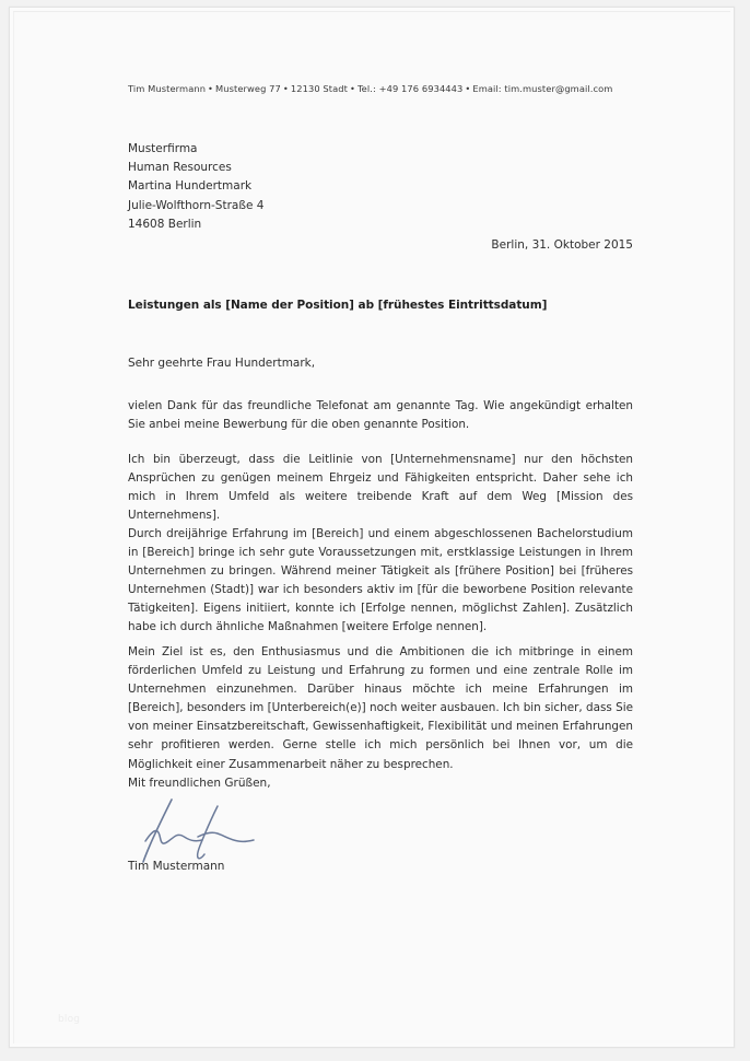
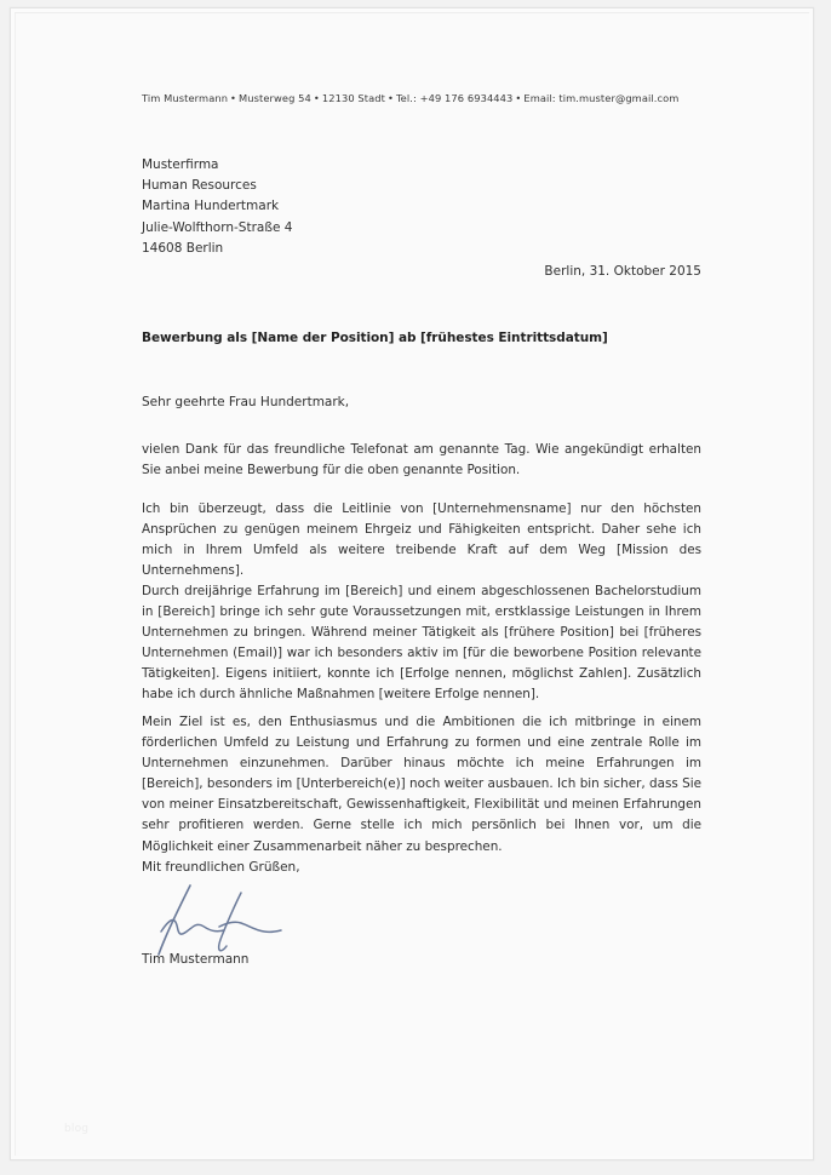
- Tim Mustermann • Musterweg 77 • 12130 Stadt • Tel.: +49 176 6934443 • Email: tim.muster@gmail.com
+ Tim Mustermann • Musterweg 54 • 12130 Stadt • Tel.: +49 176 6934443 • Email: tim.muster@gmail.com
  Musterfirma
  Human Resources
  Martina Hundertmark
  Julie-Wolfthorn-Straße 4
  14608 Berlin
  Berlin, 31. Oktober 2015
- Leistungen als [Name der Position] ab [frühestes Eintrittsdatum]
+ Bewerbung als [Name der Position] ab [frühestes Eintrittsdatum]
  Sehr geehrte Frau Hundertmark,
  vielen Dank für das freundliche Telefonat am genannte Tag. Wie angekündigt erhalten Sie anbei meine Bewerbung für die oben genannte Position.
  Ich bin überzeugt, dass die Leitlinie von [Unternehmensname] nur den höchsten Ansprüchen zu genügen meinem Ehrgeiz und Fähigkeiten entspricht. Daher sehe ich mich in Ihrem Umfeld als weitere treibende Kraft auf dem Weg [Mission des Unternehmens].
- Durch dreijährige Erfahrung im [Bereich] und einem abgeschlossenen Bachelorstudium in [Bereich] bringe ich sehr gute Voraussetzungen mit, erstklassige Leistungen in Ihrem Unternehmen zu bringen. Während meiner Tätigkeit als [frühere Position] bei [früheres Unternehmen (Stadt)] war ich besonders aktiv im [für die beworbene Position relevante Tätigkeiten]. Eigens initiiert, konnte ich [Erfolge nennen, möglichst Zahlen]. Zusätzlich habe ich durch ähnliche Maßnahmen [weitere Erfolge nennen].
+ Durch dreijährige Erfahrung im [Bereich] und einem abgeschlossenen Bachelorstudium in [Bereich] bringe ich sehr gute Voraussetzungen mit, erstklassige Leistungen in Ihrem Unternehmen zu bringen. Während meiner Tätigkeit als [frühere Position] bei [früheres Unternehmen (Email)] war ich besonders aktiv im [für die beworbene Position relevante Tätigkeiten]. Eigens initiiert, konnte ich [Erfolge nennen, möglichst Zahlen]. Zusätzlich habe ich durch ähnliche Maßnahmen [weitere Erfolge nennen].
  Mein Ziel ist es, den Enthusiasmus und die Ambitionen die ich mitbringe in einem förderlichen Umfeld zu Leistung und Erfahrung zu formen und eine zentrale Rolle im Unternehmen einzunehmen. Darüber hinaus möchte ich meine Erfahrungen im [Bereich], besonders im [Unterbereich(e)] noch weiter ausbauen. Ich bin sicher, dass Sie von meiner Einsatzbereitschaft, Gewissenhaftigkeit, Flexibilität und meinen Erfahrungen sehr profitieren werden. Gerne stelle ich mich persönlich bei Ihnen vor, um die Möglichkeit einer Zusammenarbeit näher zu besprechen.
  Mit freundlichen Grüßen,
  Tim Mustermann
